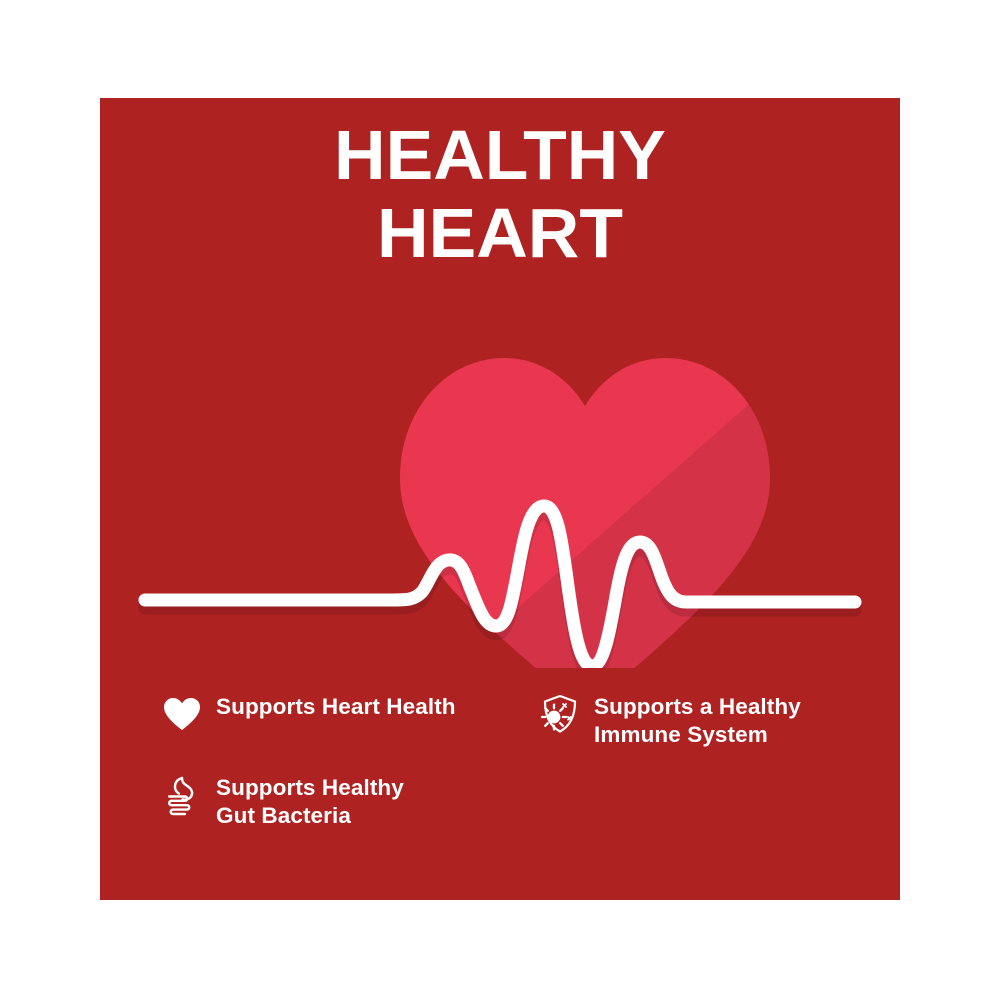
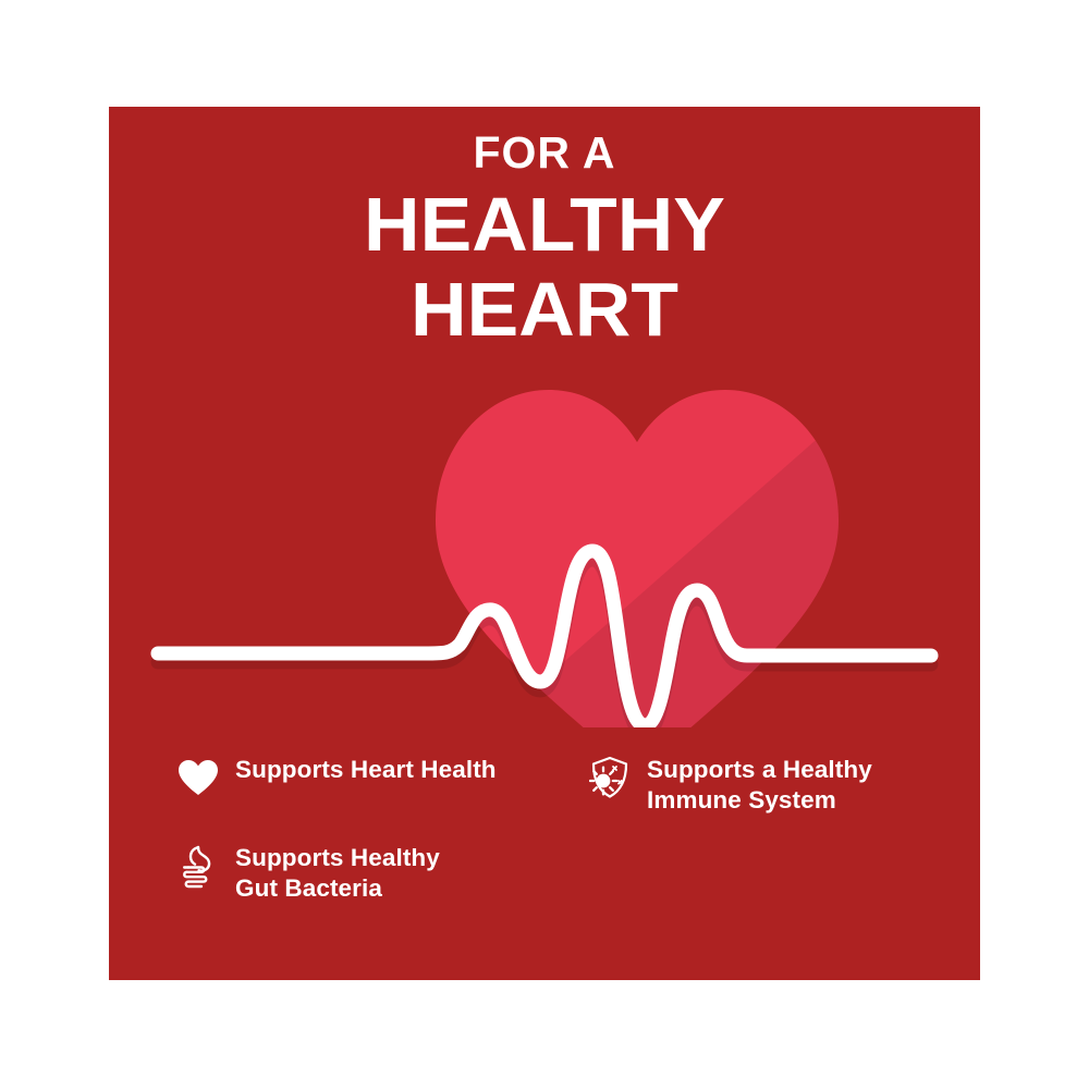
+ FOR A
  HEALTHY
  HEART
  Supports Heart Health
  Supports a Healthy
  Immune System
  Supports Healthy
  Gut Bacteria
